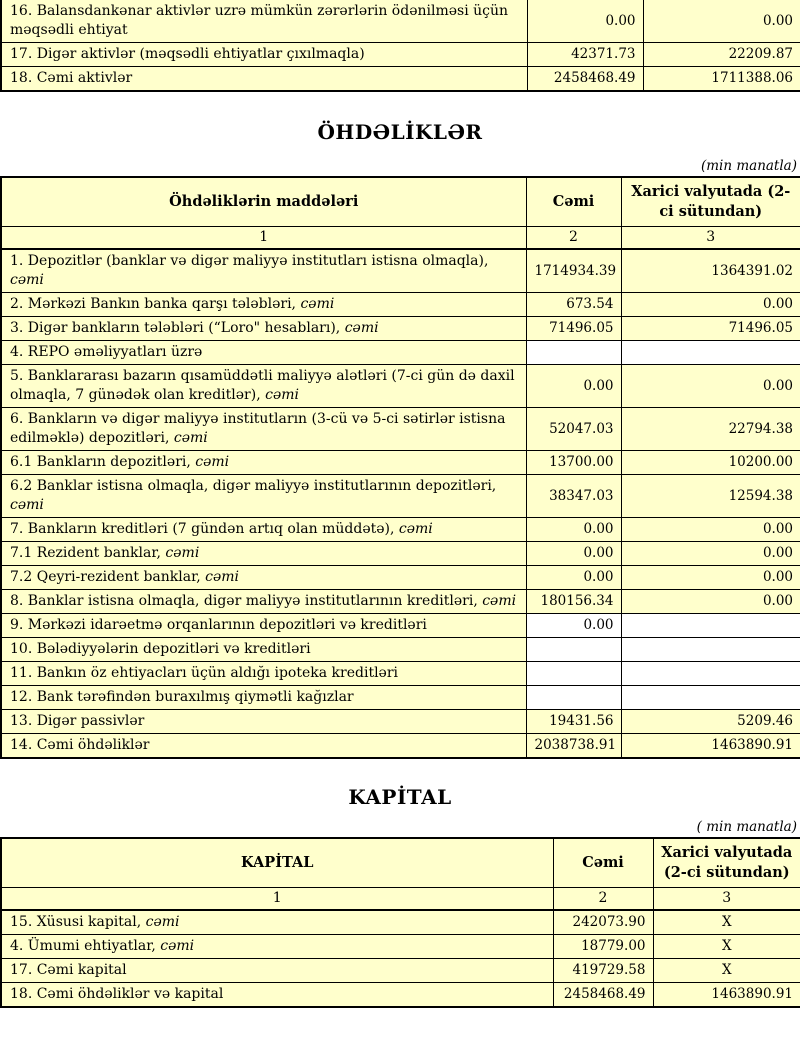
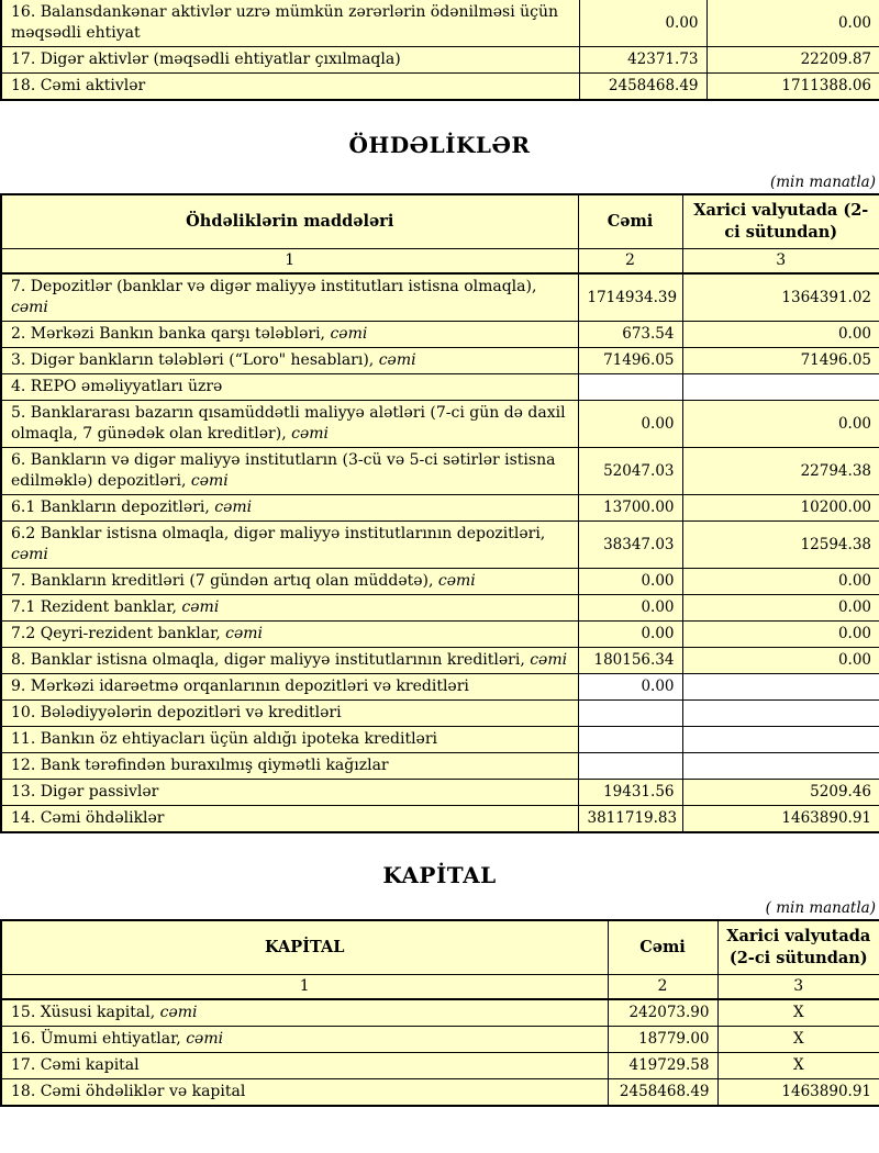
  16. Balansdankənar aktivlər uzrə mümkün zərərlərin ödənilməsi üçün məqsədli ehtiyat	0.00	0.00
  17. Digər aktivlər (məqsədli ehtiyatlar çıxılmaqla)	42371.73	22209.87
  18. Cəmi aktivlər	2458468.49	1711388.06
  ÖHDƏLİKLƏR
  (min manatla)
  Öhdəliklərin maddələri	Cəmi	Xarici valyutada (2-ci sütundan)
  1	2	3
- 1. Depozitlər (banklar və digər maliyyə institutları istisna olmaqla), cəmi	1714934.39	1364391.02
+ 7. Depozitlər (banklar və digər maliyyə institutları istisna olmaqla), cəmi	1714934.39	1364391.02
  2. Mərkəzi Bankın banka qarşı tələbləri, cəmi	673.54	0.00
  3. Digər bankların tələbləri (“Loro" hesabları), cəmi	71496.05	71496.05
  4. REPO əməliyyatları üzrə
  5. Banklararası bazarın qısamüddətli maliyyə alətləri (7-ci gün də daxil olmaqla, 7 günədək olan kreditlər), cəmi	0.00	0.00
  6. Bankların və digər maliyyə institutların (3-cü və 5-ci sətirlər istisna edilməklə) depozitləri, cəmi	52047.03	22794.38
  6.1 Bankların depozitləri, cəmi	13700.00	10200.00
  6.2 Banklar istisna olmaqla, digər maliyyə institutlarının depozitləri, cəmi	38347.03	12594.38
  7. Bankların kreditləri (7 gündən artıq olan müddətə), cəmi	0.00	0.00
  7.1 Rezident banklar, cəmi	0.00	0.00
  7.2 Qeyri-rezident banklar, cəmi	0.00	0.00
  8. Banklar istisna olmaqla, digər maliyyə institutlarının kreditləri, cəmi	180156.34	0.00
  9. Mərkəzi idarəetmə orqanlarının depozitləri və kreditləri	0.00
  10. Bələdiyyələrin depozitləri və kreditləri
  11. Bankın öz ehtiyacları üçün aldığı ipoteka kreditləri
  12. Bank tərəfindən buraxılmış qiymətli kağızlar
  13. Digər passivlər	19431.56	5209.46
- 14. Cəmi öhdəliklər	2038738.91	1463890.91
+ 14. Cəmi öhdəliklər	3811719.83	1463890.91
  KAPİTAL
  ( min manatla)
  KAPİTAL	Cəmi	Xarici valyutada (2-ci sütundan)
  1	2	3
  15. Xüsusi kapital, cəmi	242073.90	X
- 4. Ümumi ehtiyatlar, cəmi	18779.00	X
+ 16. Ümumi ehtiyatlar, cəmi	18779.00	X
  17. Cəmi kapital	419729.58	X
  18. Cəmi öhdəliklər və kapital	2458468.49	1463890.91
